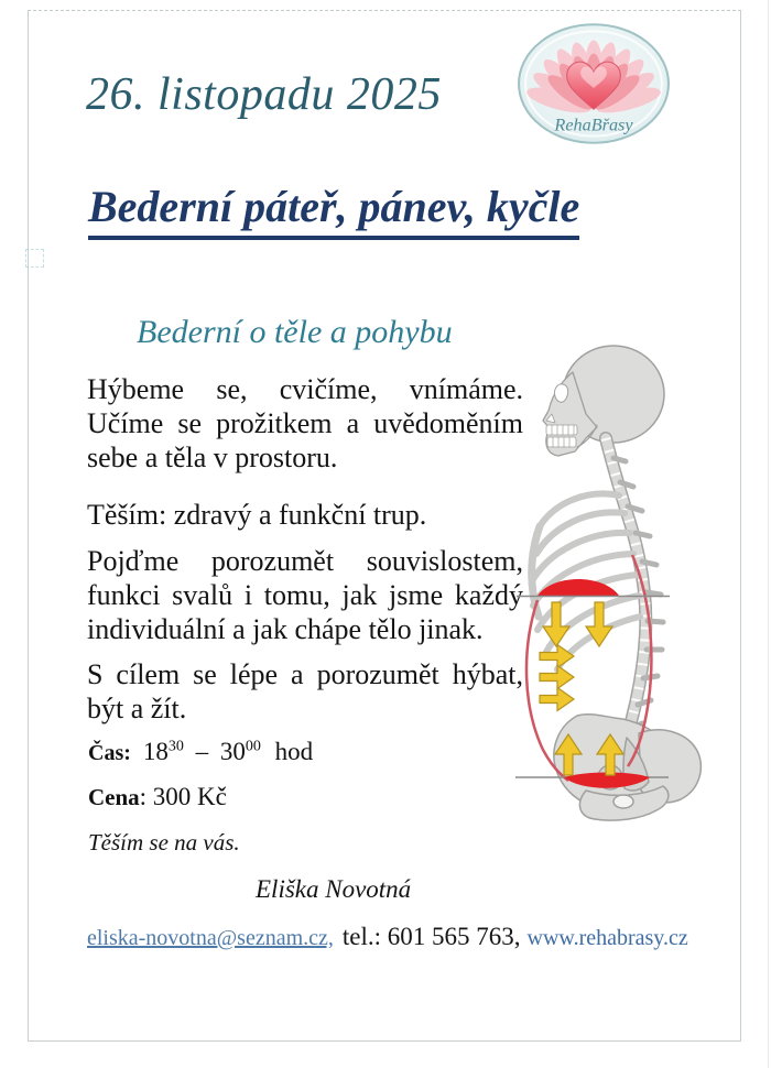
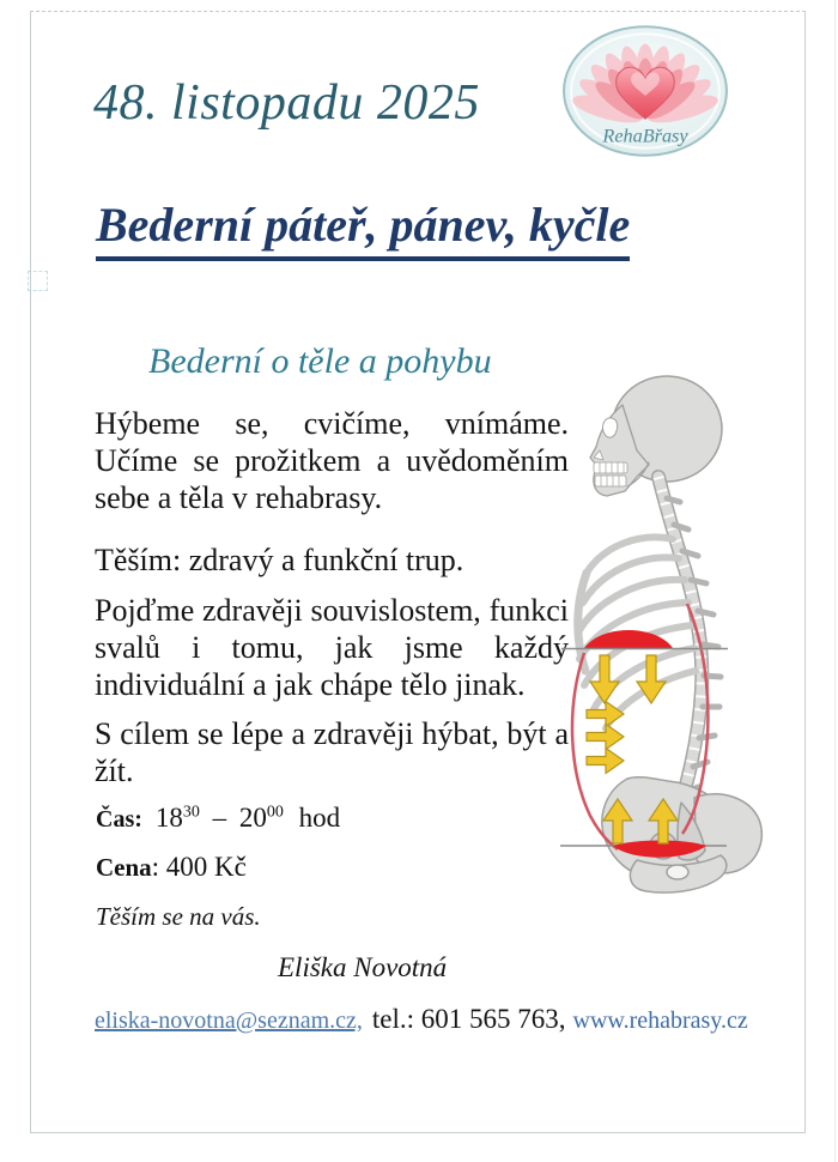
- 26. listopadu 2025
+ 48. listopadu 2025
  RehaBřasy
  Bederní páteř, pánev, kyčle
  Bederní o těle a pohybu
- Hýbeme se, cvičíme, vnímáme. Učíme se prožitkem a uvědoměním sebe a těla v prostoru.
+ Hýbeme se, cvičíme, vnímáme. Učíme se prožitkem a uvědoměním sebe a těla v rehabrasy.
  Těším: zdravý a funkční trup.
- Pojďme porozumět souvislostem, funkci svalů i tomu, jak jsme každý individuální a jak chápe tělo jinak.
+ Pojďme zdravěji souvislostem, funkci svalů i tomu, jak jsme každý individuální a jak chápe tělo jinak.
- S cílem se lépe a porozumět hýbat, být a žít.
+ S cílem se lépe a zdravěji hýbat, být a žít.
- Čas: 1830 – 3000 hod
+ Čas: 1830 – 2000 hod
- Cena: 300 Kč
+ Cena: 400 Kč
  Těším se na vás.
  Eliška Novotná
  eliska-novotna@seznam.cz, tel.: 601 565 763, www.rehabrasy.cz
